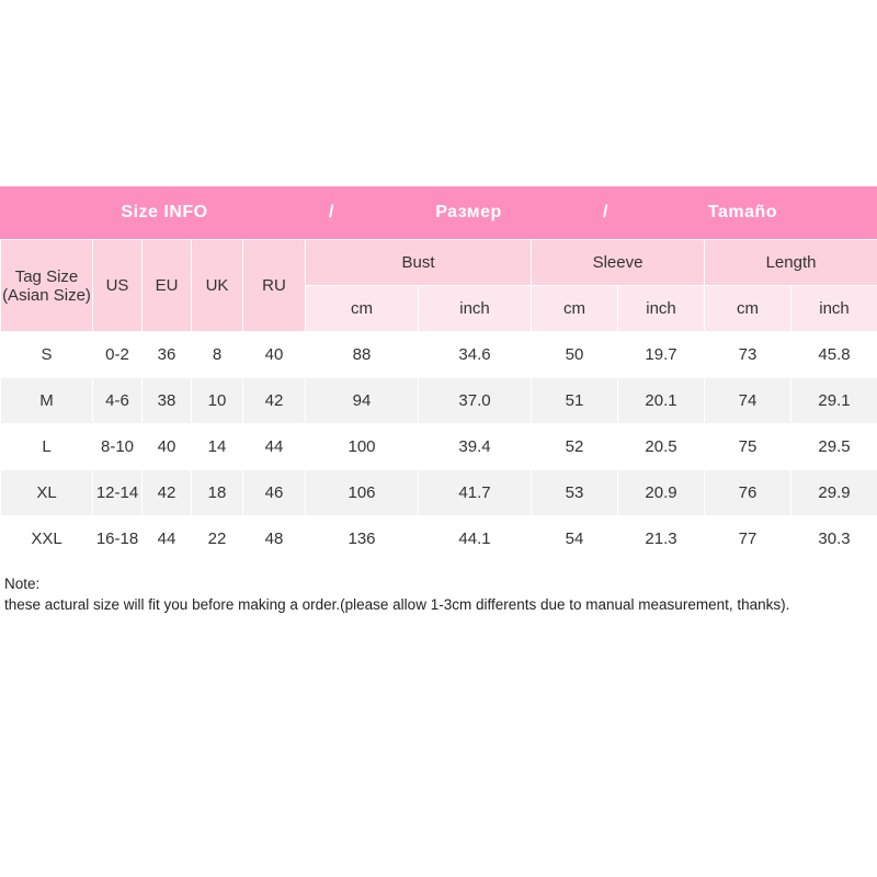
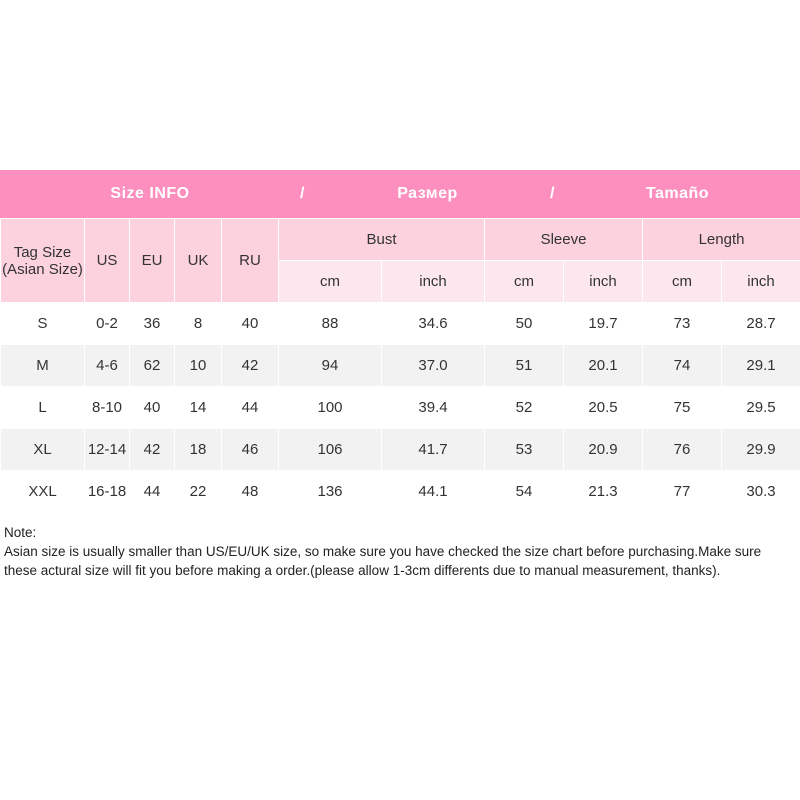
  Size INFO
  /
  Размер
  /
  Tamaño
  Tag Size (Asian Size)	US	EU	UK	RU	Bust	Sleeve	Length
  cm	inch	cm	inch	cm	inch
- S	0-2	36	8	40	88	34.6	50	19.7	73	45.8
+ S	0-2	36	8	40	88	34.6	50	19.7	73	28.7
- M	4-6	38	10	42	94	37.0	51	20.1	74	29.1
+ M	4-6	62	10	42	94	37.0	51	20.1	74	29.1
  L	8-10	40	14	44	100	39.4	52	20.5	75	29.5
  XL	12-14	42	18	46	106	41.7	53	20.9	76	29.9
  XXL	16-18	44	22	48	136	44.1	54	21.3	77	30.3
  Note:
+ Asian size is usually smaller than US/EU/UK size, so make sure you have checked the size chart before purchasing.Make sure
  these actural size will fit you before making a order.(please allow 1-3cm differents due to manual measurement, thanks).
